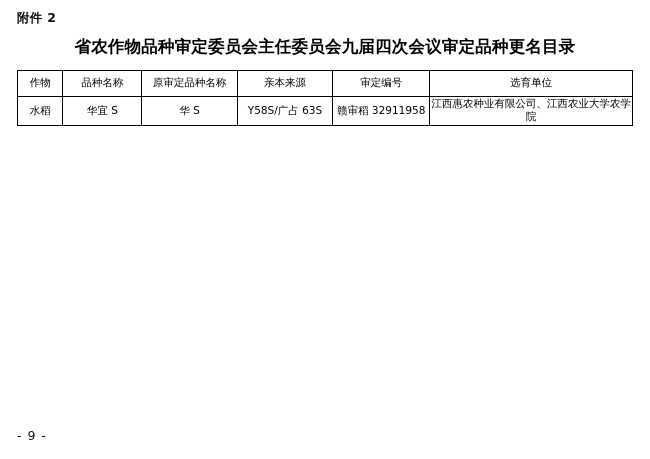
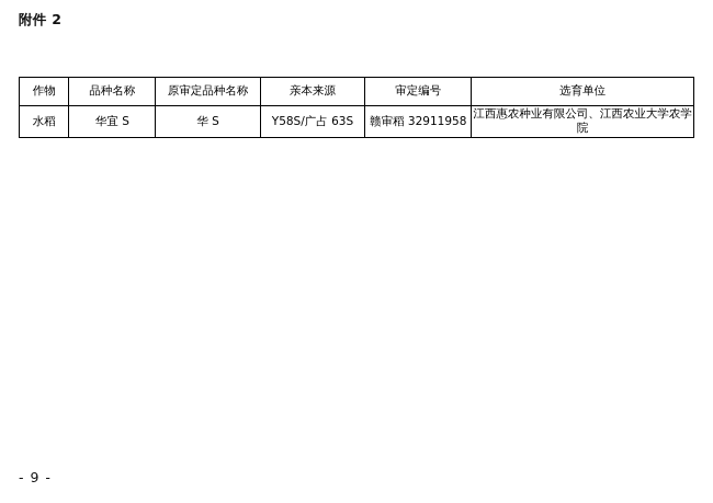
  附件 2
- 省农作物品种审定委员会主任委员会九届四次会议审定品种更名目录
  作物	品种名称	原审定品种名称	亲本来源	审定编号	选育单位
  水稻	华宜 S	华 S	Y58S/广占 63S	赣审稻 32911958	江西惠农种业有限公司、江西农业大学农学院
  - 9 -
